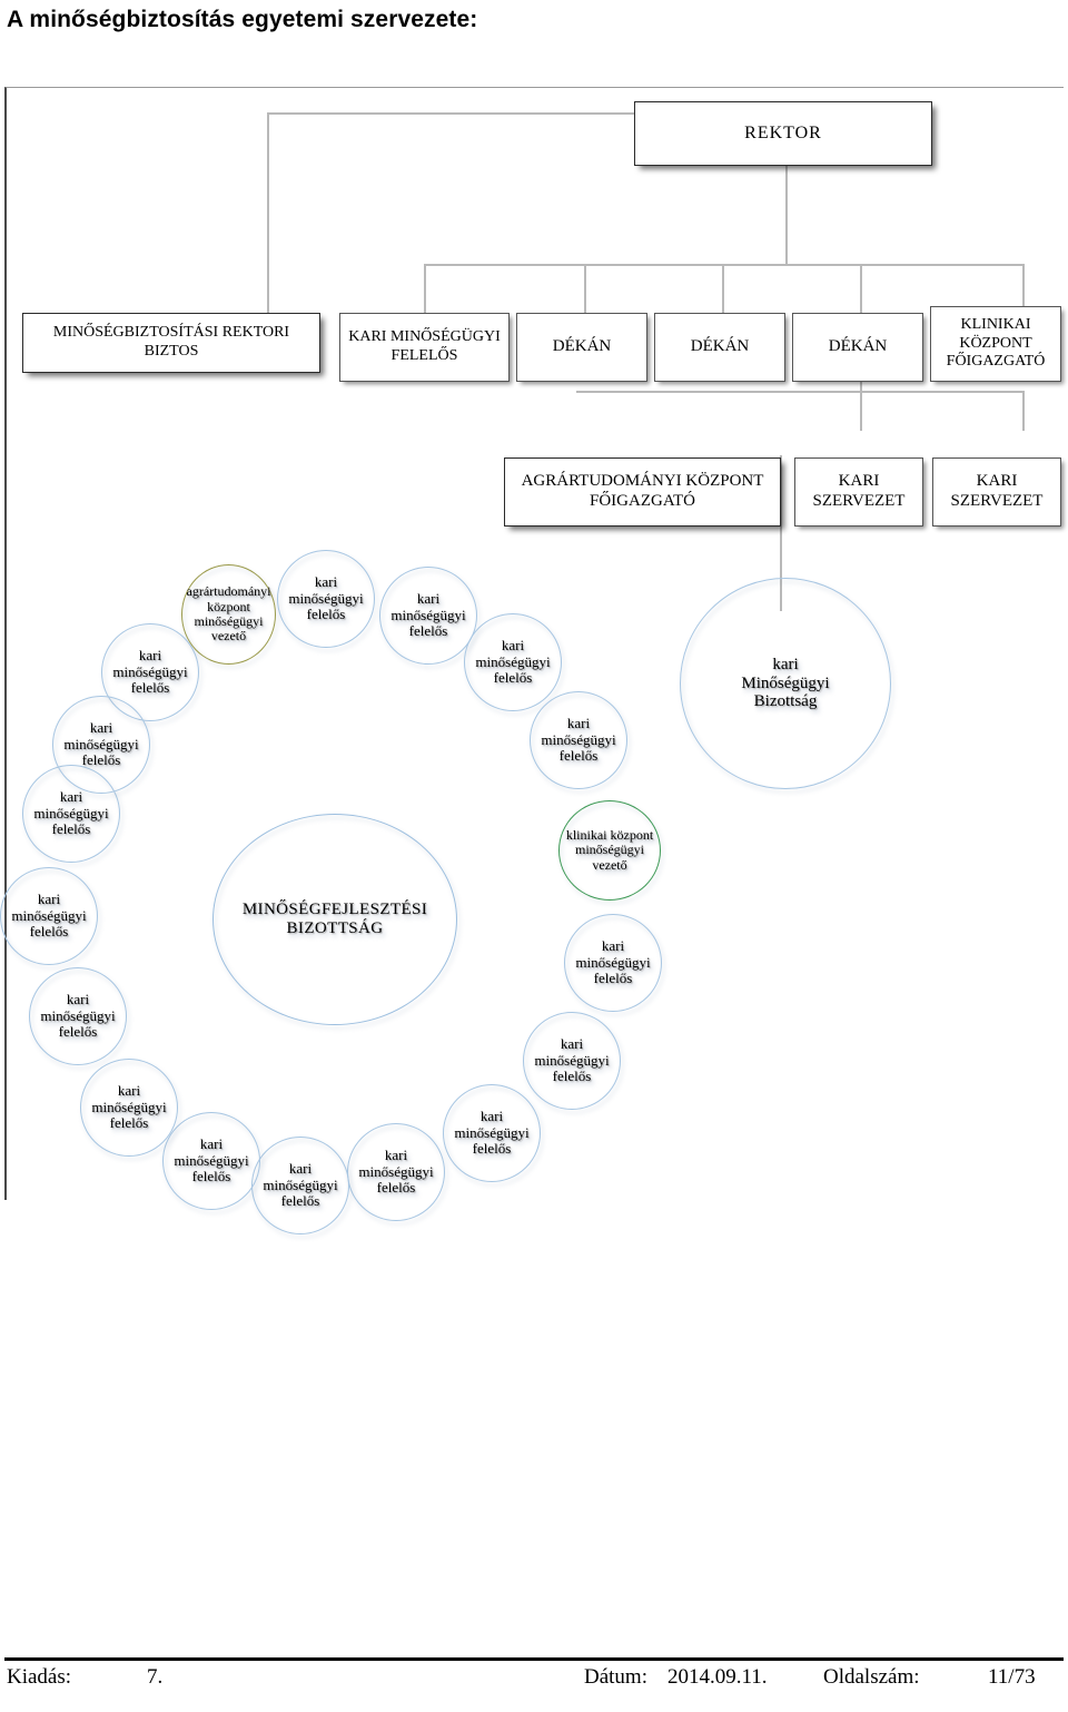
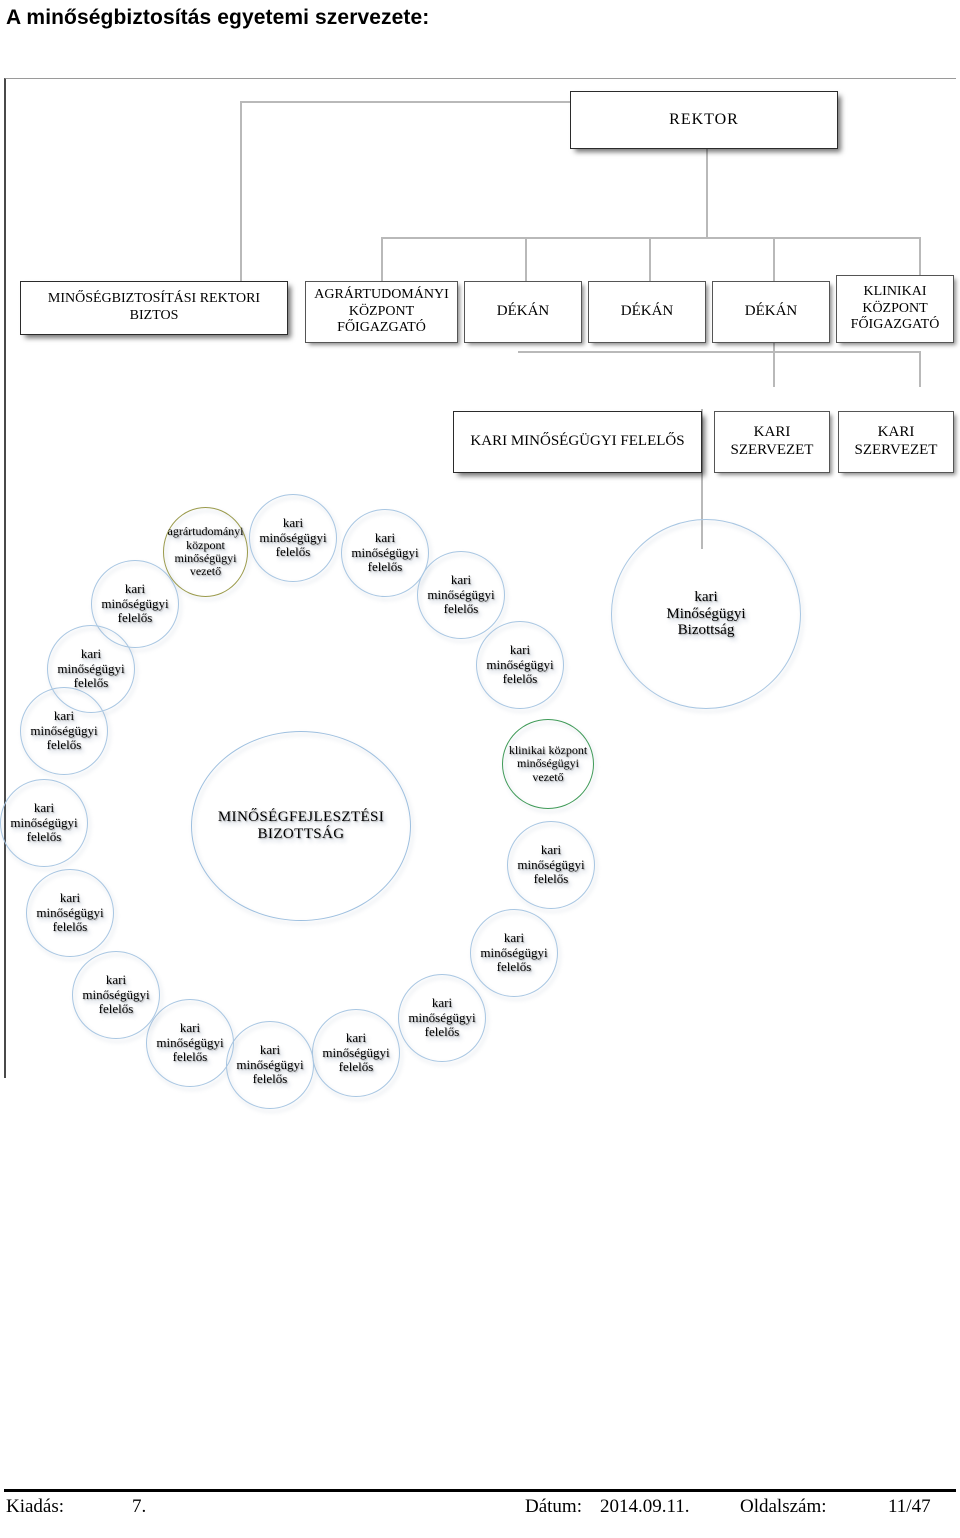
  A minőségbiztosítás egyetemi szervezete:
  REKTOR
  MINŐSÉGBIZTOSÍTÁSI REKTORI BIZTOS
- KARI MINŐSÉGÜGYI FELELŐS
+ AGRÁRTUDOMÁNYI KÖZPONT FŐIGAZGATÓ
  DÉKÁN
  DÉKÁN
  DÉKÁN
  KLINIKAI KÖZPONT FŐIGAZGATÓ
- AGRÁRTUDOMÁNYI KÖZPONT FŐIGAZGATÓ
+ KARI MINŐSÉGÜGYI FELELŐS
  KARI SZERVEZET
  KARI SZERVEZET
  MINŐSÉGFEJLESZTÉSI BIZOTTSÁG
  kari
  Minőségügyi
  Bizottság
  kari
  minőségügyi
  felelős
  agrártudományi
  központ
  minőségügyi
  vezető
  kari
  minőségügyi
  felelős
  kari
  minőségügyi
  felelős
  kari
  minőségügyi
  felelős
  kari
  minőségügyi
  felelős
  klinikai központ
  minőségügyi
  vezető
  kari
  minőségügyi
  felelős
  kari
  minőségügyi
  felelős
  kari
  minőségügyi
  felelős
  kari
  minőségügyi
  felelős
  kari
  minőségügyi
  felelős
  kari
  minőségügyi
  felelős
  kari
  minőségügyi
  felelős
  kari
  minőségügyi
  felelős
  kari
  minőségügyi
  felelős
  kari
  minőségügyi
  felelős
  kari
  minőségügyi
  felelős
  Kiadás:
  7.
  Dátum:
  2014.09.11.
  Oldalszám:
- 11/73
+ 11/47
